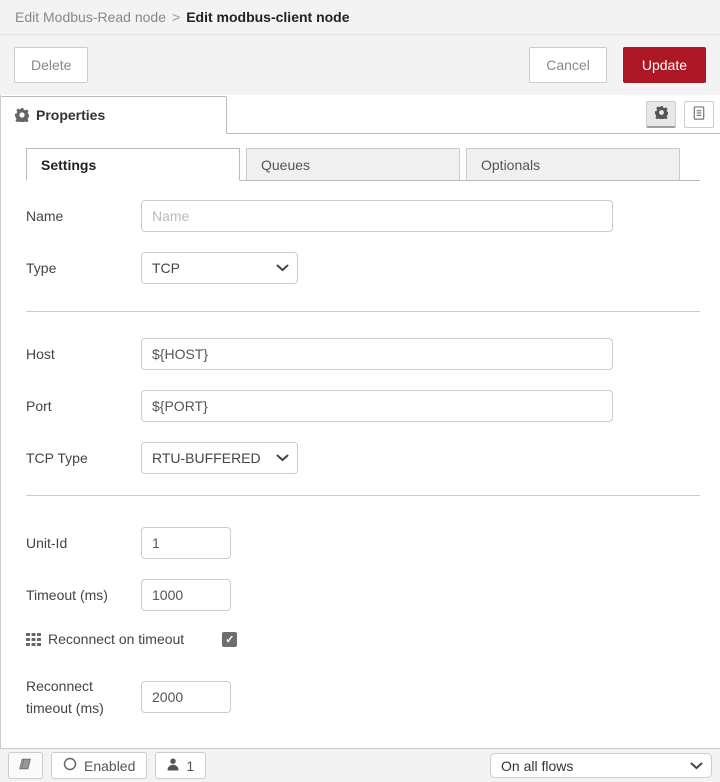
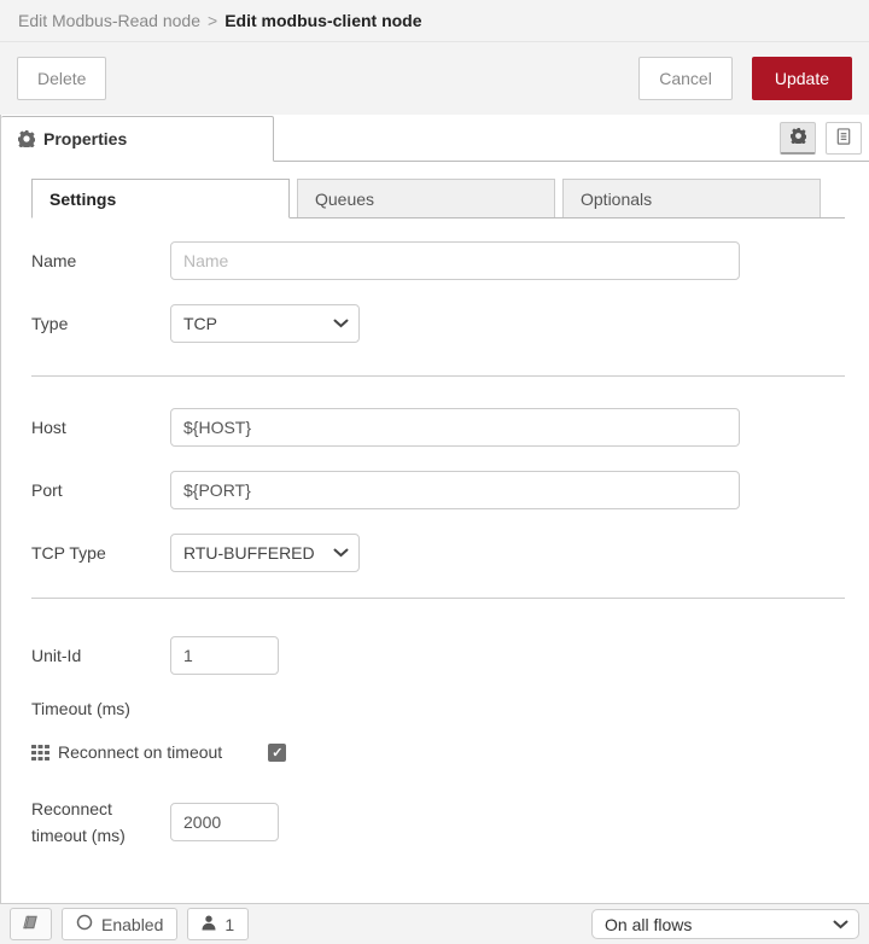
  Edit Modbus-Read node
  >
  Edit modbus-client node
  Delete
  Cancel
  Update
  Properties
  Settings
  Queues
  Optionals
  Name
  Name
  Type
  TCP
  Host
  ${HOST}
  Port
  ${PORT}
  TCP Type
  RTU-BUFFERED
  Unit-Id
  1
  Timeout (ms)
- 1000
  Reconnect on timeout
  Reconnect timeout (ms)
  2000
  Enabled
  1
  On all flows
